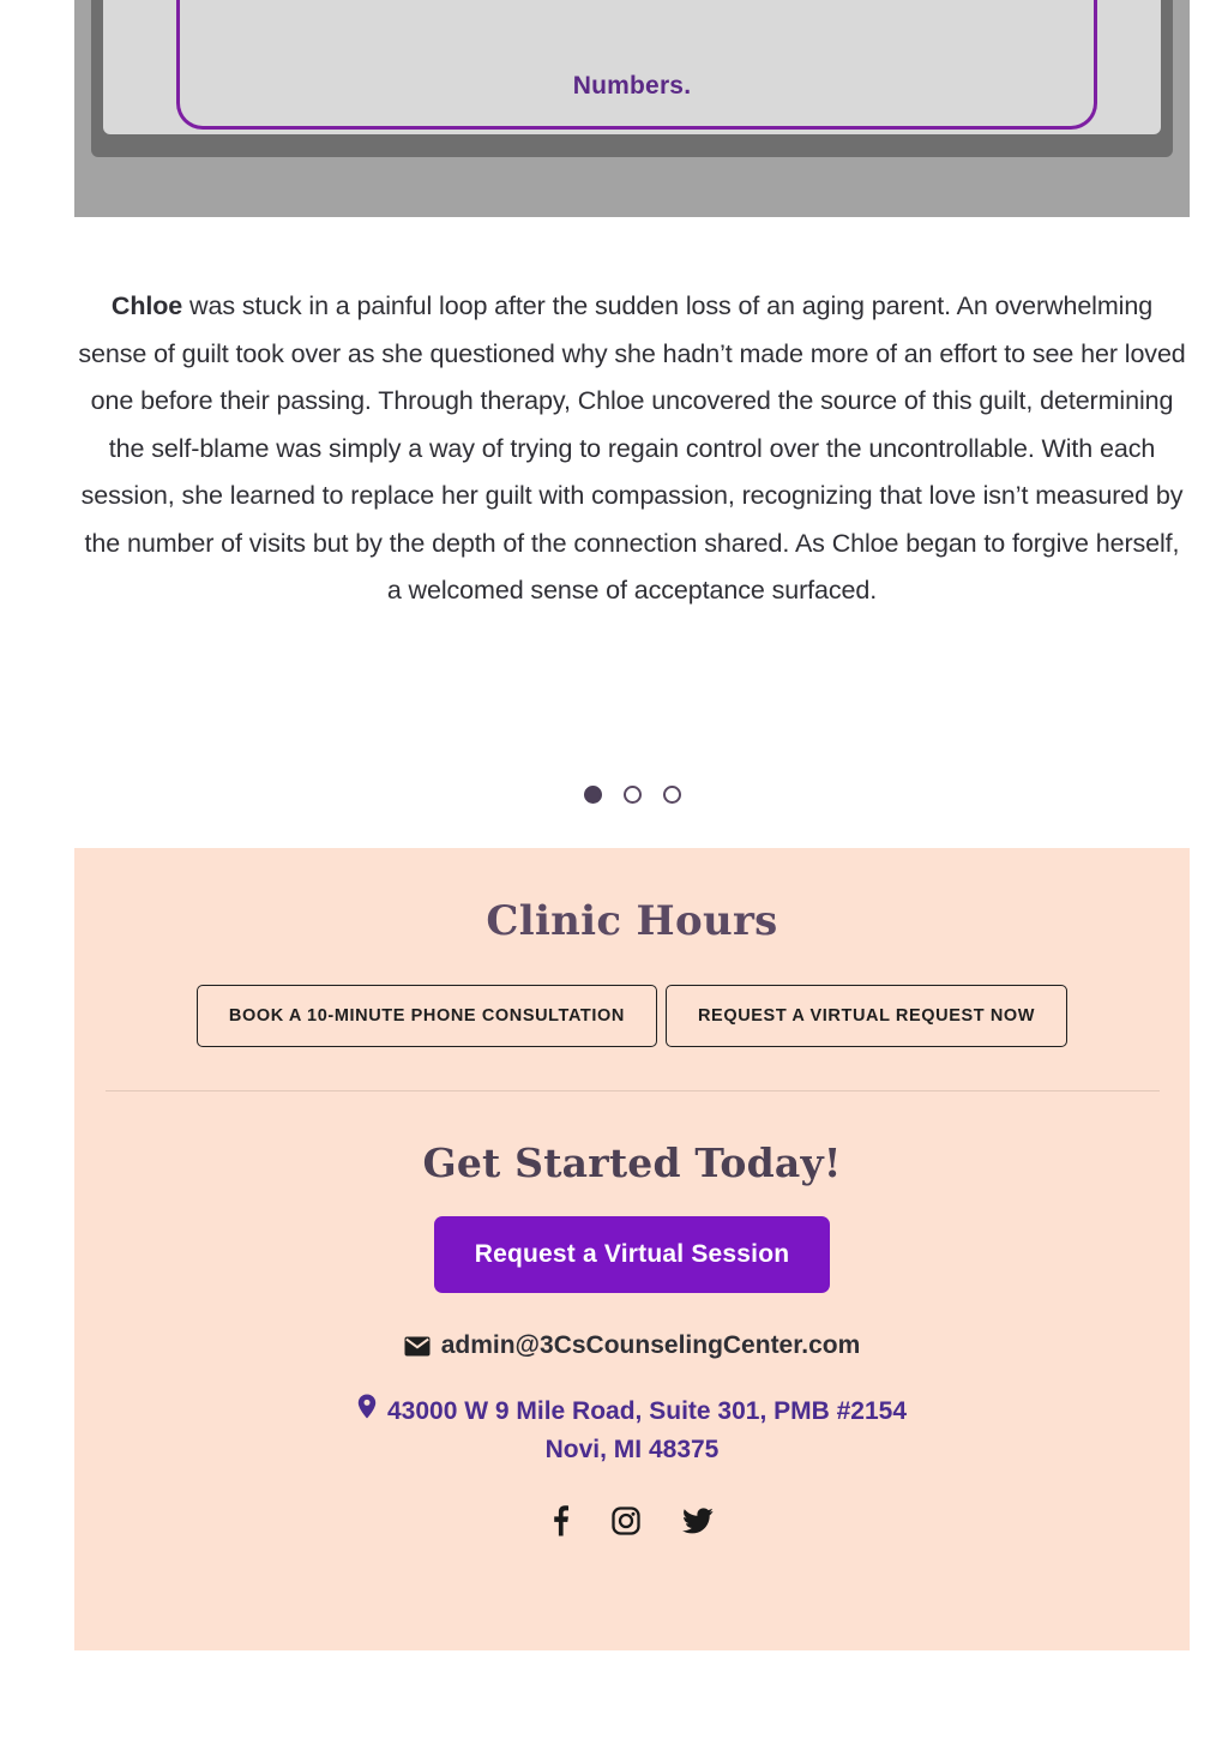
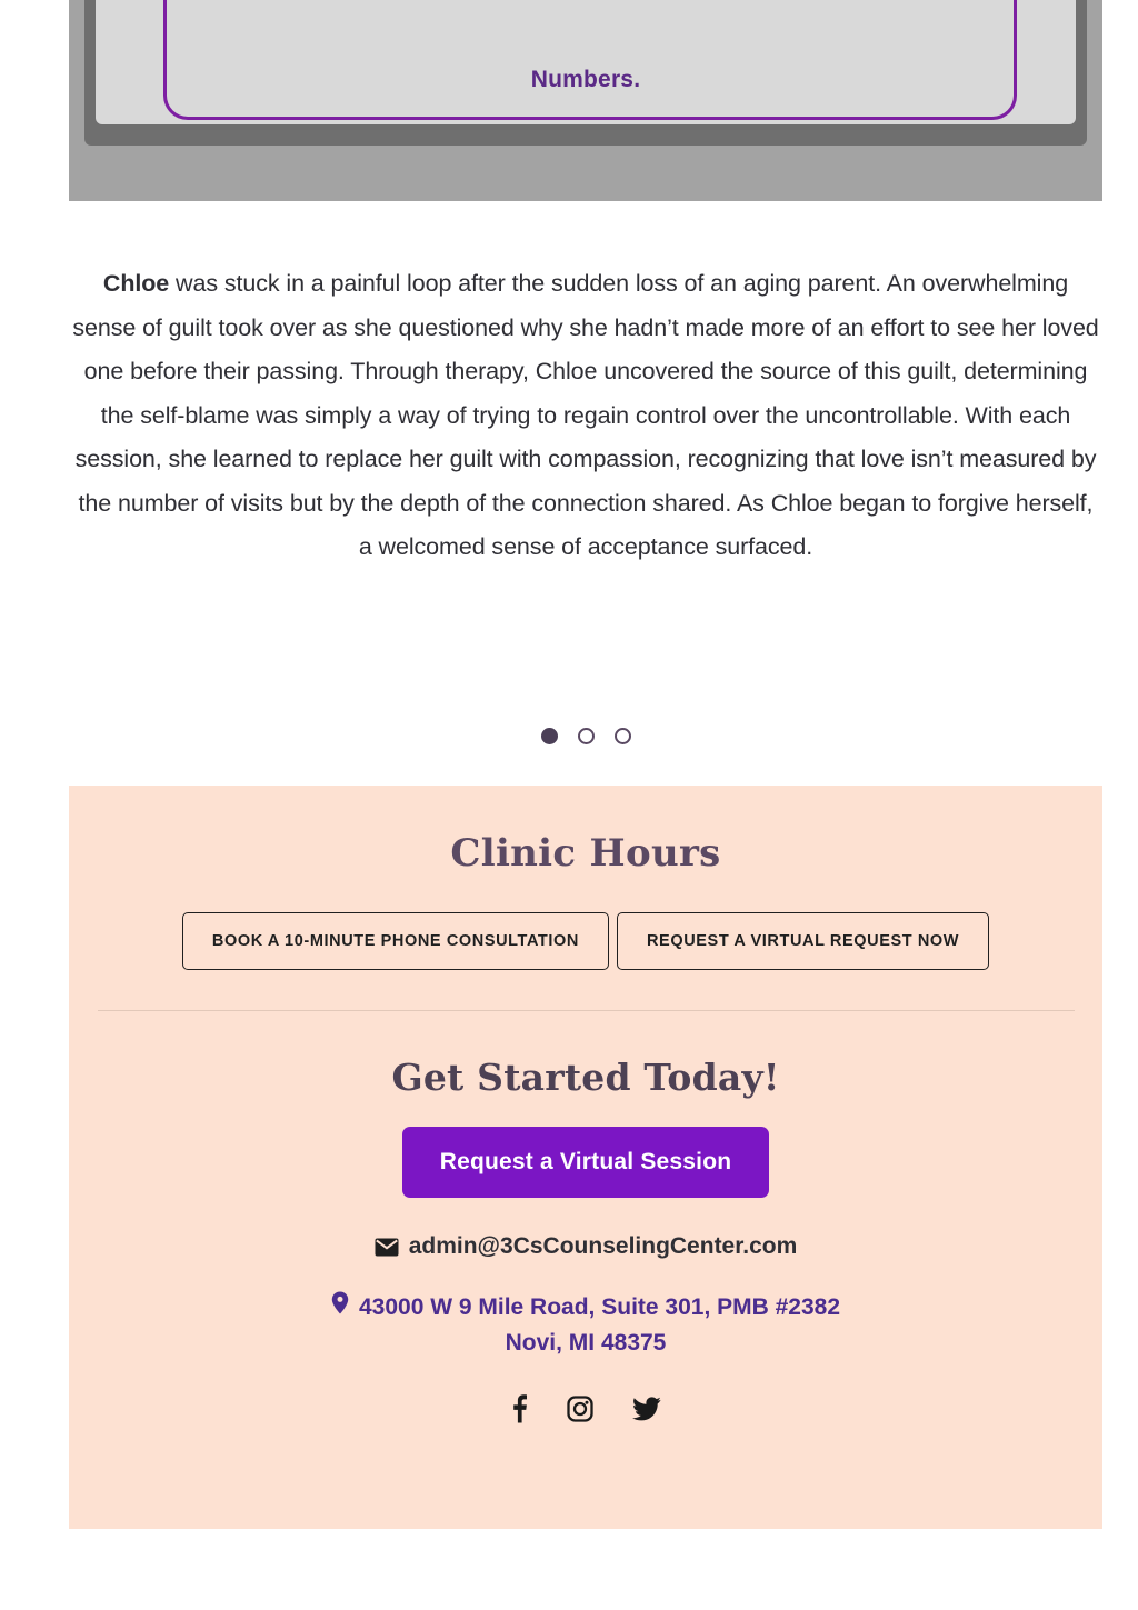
  Numbers.
  Chloe was stuck in a painful loop after the sudden loss of an aging parent. An overwhelming sense of guilt took over as she questioned why she hadn’t made more of an effort to see her loved one before their passing. Through therapy, Chloe uncovered the source of this guilt, determining the self-blame was simply a way of trying to regain control over the uncontrollable. With each session, she learned to replace her guilt with compassion, recognizing that love isn’t measured by the number of visits but by the depth of the connection shared. As Chloe began to forgive herself, a welcomed sense of acceptance surfaced.
  Clinic Hours
  BOOK A 10-MINUTE PHONE CONSULTATION
  REQUEST A VIRTUAL REQUEST NOW
  Get Started Today!
  Request a Virtual Session
  admin@3CsCounselingCenter.com
- 43000 W 9 Mile Road, Suite 301, PMB #2154
+ 43000 W 9 Mile Road, Suite 301, PMB #2382
  Novi, MI 48375
